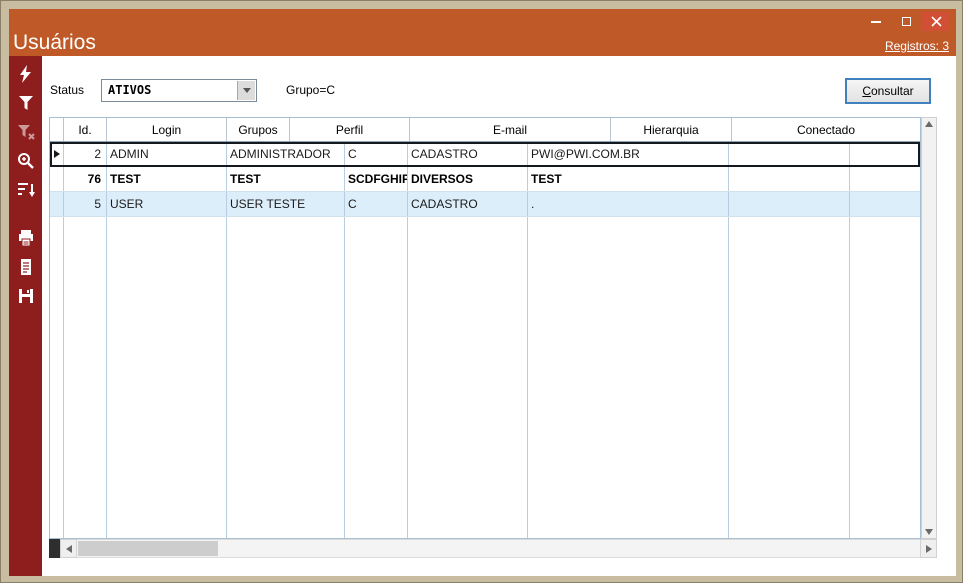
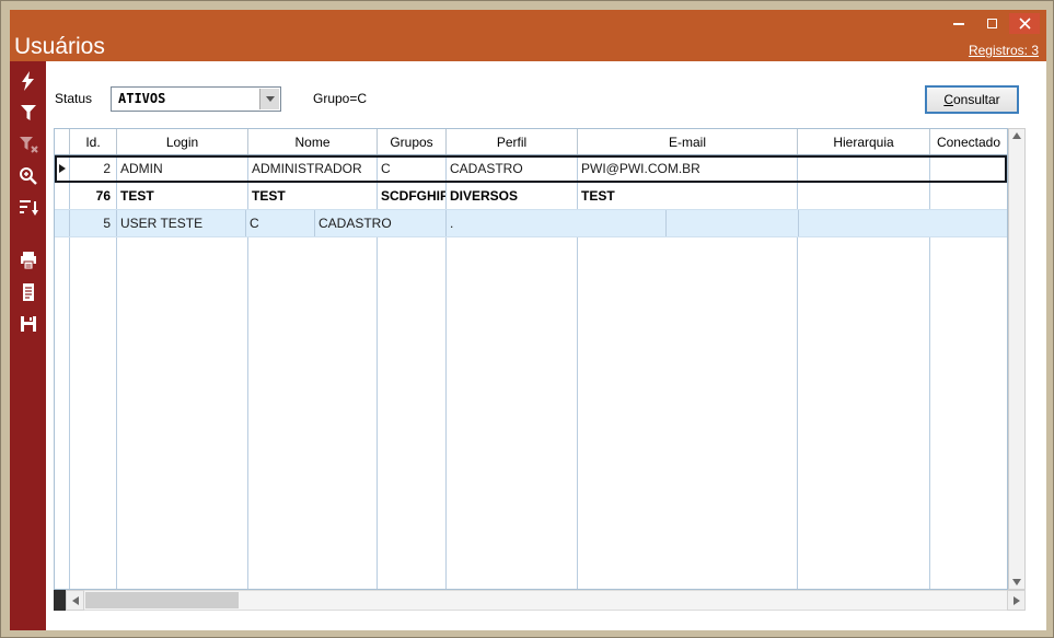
  Usuários
  Registros: 3
  Status
  ATIVOS
  Grupo=C
  Consultar
  Id.
  Login
+ Nome
  Grupos
  Perfil
  E-mail
  Hierarquia
  Conectado
  2
  ADMIN
  ADMINISTRADOR
  C
  CADASTRO
  PWI@PWI.COM.BR
  76
  TEST
  TEST
  SCDFGHIP
  DIVERSOS
  TEST
  5
- USER
  USER TESTE
  C
  CADASTRO
  .
